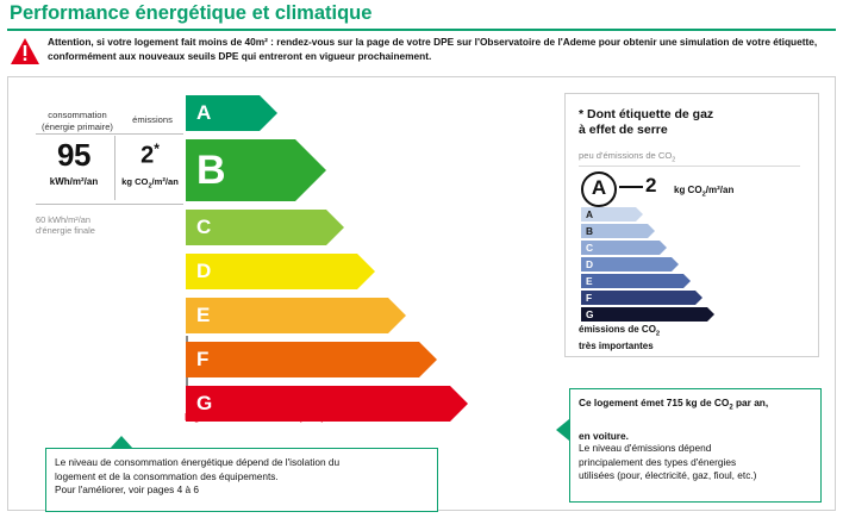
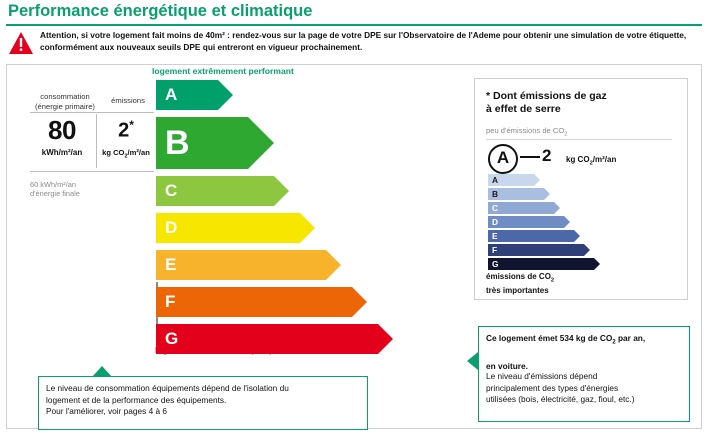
  Performance énergétique et climatique
  Attention, si votre logement fait moins de 40m² : rendez-vous sur la page de votre DPE sur l'Observatoire de l'Ademe pour obtenir une simulation de votre étiquette, conformément aux nouveaux seuils DPE qui entreront en vigueur prochainement.
+ logement extrêmement performant
  consommation
  (énergie primaire)
  émissions
- 95
+ 80
  kWh/m²/an
  2*
  kg CO /m²/an
  60 kWh/m²/an
  d'énergie finale
  A
  B
  C
  D
  E
  F
  G
- * Dont étiquette de gaz
+ * Dont émissions de gaz
  à effet de serre
  peu d'émissions de CO
  A
  2
  kg CO /m²/an
  A
  B
  C
  D
  E
  F
  G
  émissions de CO
  très importantes
- Le niveau de consommation énergétique dépend de l'isolation du
+ Le niveau de consommation équipements dépend de l'isolation du
- logement et de la consommation des équipements.
+ logement et de la performance des équipements.
  Pour l'améliorer, voir pages 4 à 6
- Ce logement émet 715 kg de CO par an,
+ Ce logement émet 534 kg de CO par an,
  en voiture.
  Le niveau d'émissions dépend
  principalement des types d'énergies
- utilisées (pour, électricité, gaz, fioul, etc.)
+ utilisées (bois, électricité, gaz, fioul, etc.)
